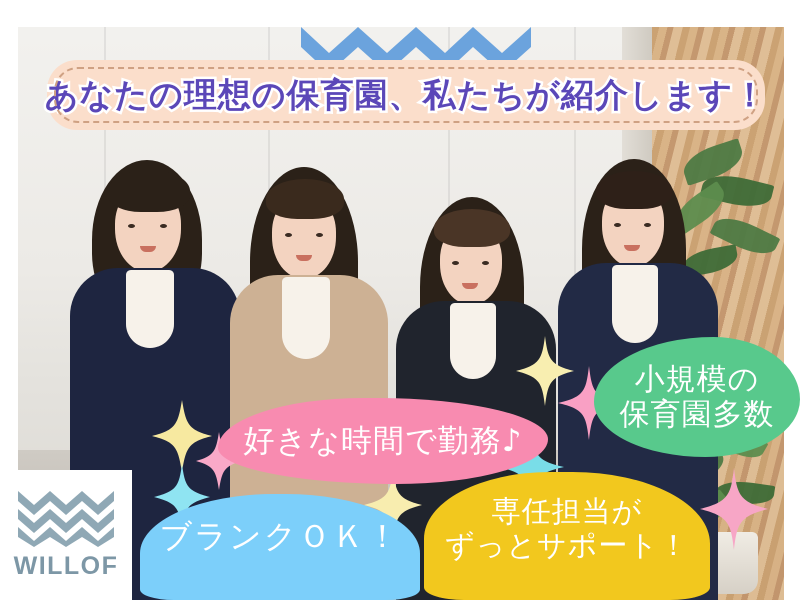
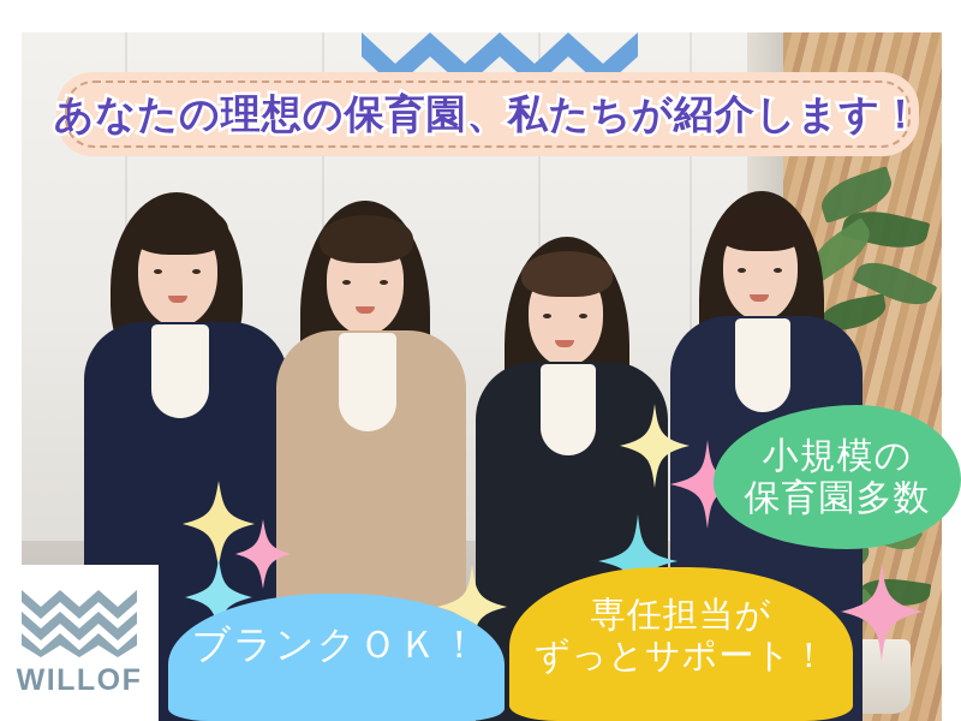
  あなたの理想の保育園、私たちが紹介します！
  小規模の
  保育園多数
- 好きな時間で勤務♪
  ブランクＯＫ！
  専任担当が
  ずっとサポート！
  WILLOF
